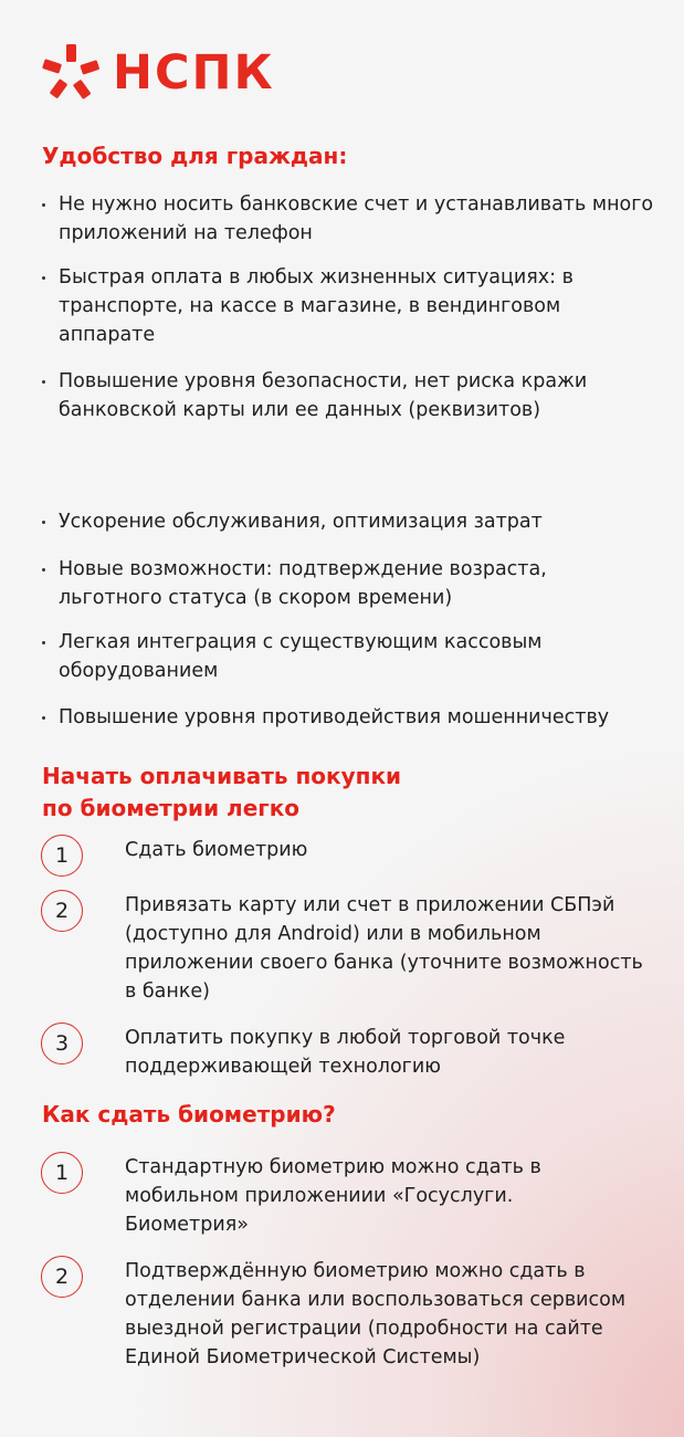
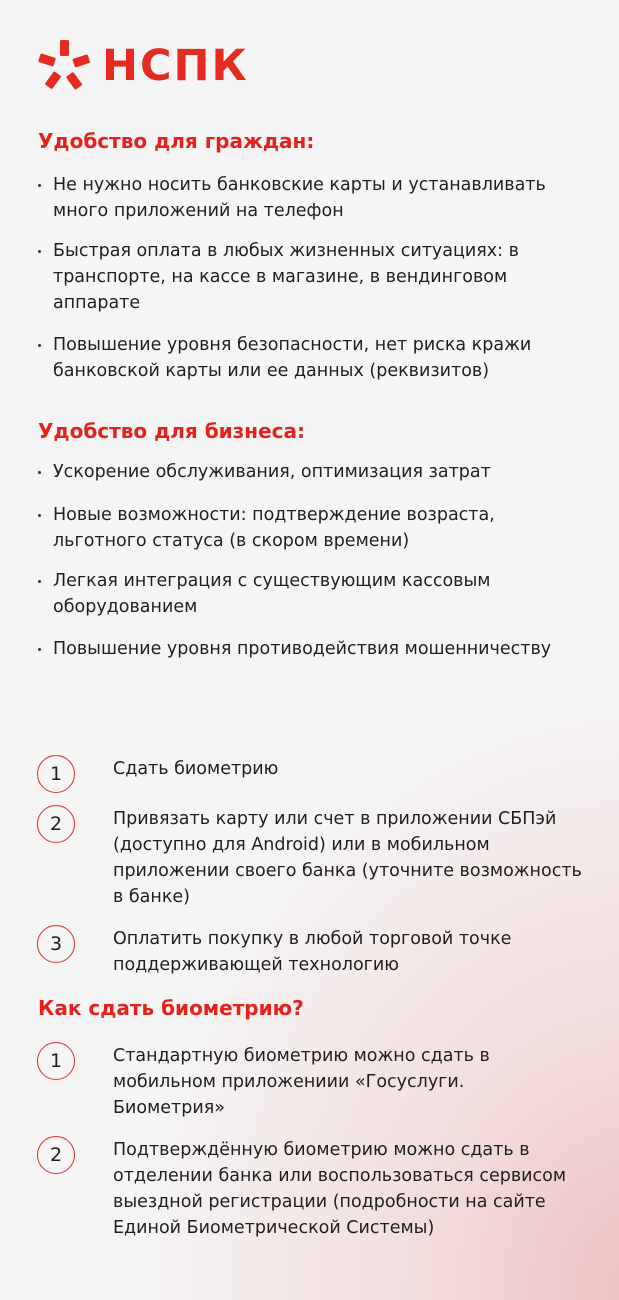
  НСПК
  Удобство для граждан:
- Не нужно носить банковские счет и устанавливать много приложений на телефон
+ Не нужно носить банковские карты и устанавливать много приложений на телефон
  Быстрая оплата в любых жизненных ситуациях: в транспорте, на кассе в магазине, в вендинговом аппарате
  Повышение уровня безопасности, нет риска кражи банковской карты или ее данных (реквизитов)
+ Удобство для бизнеса:
  Ускорение обслуживания, оптимизация затрат
  Новые возможности: подтверждение возраста, льготного статуса (в скором времени)
  Легкая интеграция с существующим кассовым оборудованием
  Повышение уровня противодействия мошенничеству
- Начать оплачивать покупки
- по биометрии легко
  1
  Сдать биометрию
  2
  Привязать карту или счет в приложении СБПэй (доступно для Android) или в мобильном приложении своего банка (уточните возможность в банке)
  3
  Оплатить покупку в любой торговой точке поддерживающей технологию
  Как сдать биометрию?
  1
  Стандартную биометрию можно сдать в мобильном приложениии «Госуслуги. Биометрия»
  2
  Подтверждённую биометрию можно сдать в отделении банка или воспользоваться сервисом выездной регистрации (подробности на сайте Единой Биометрической Системы)
